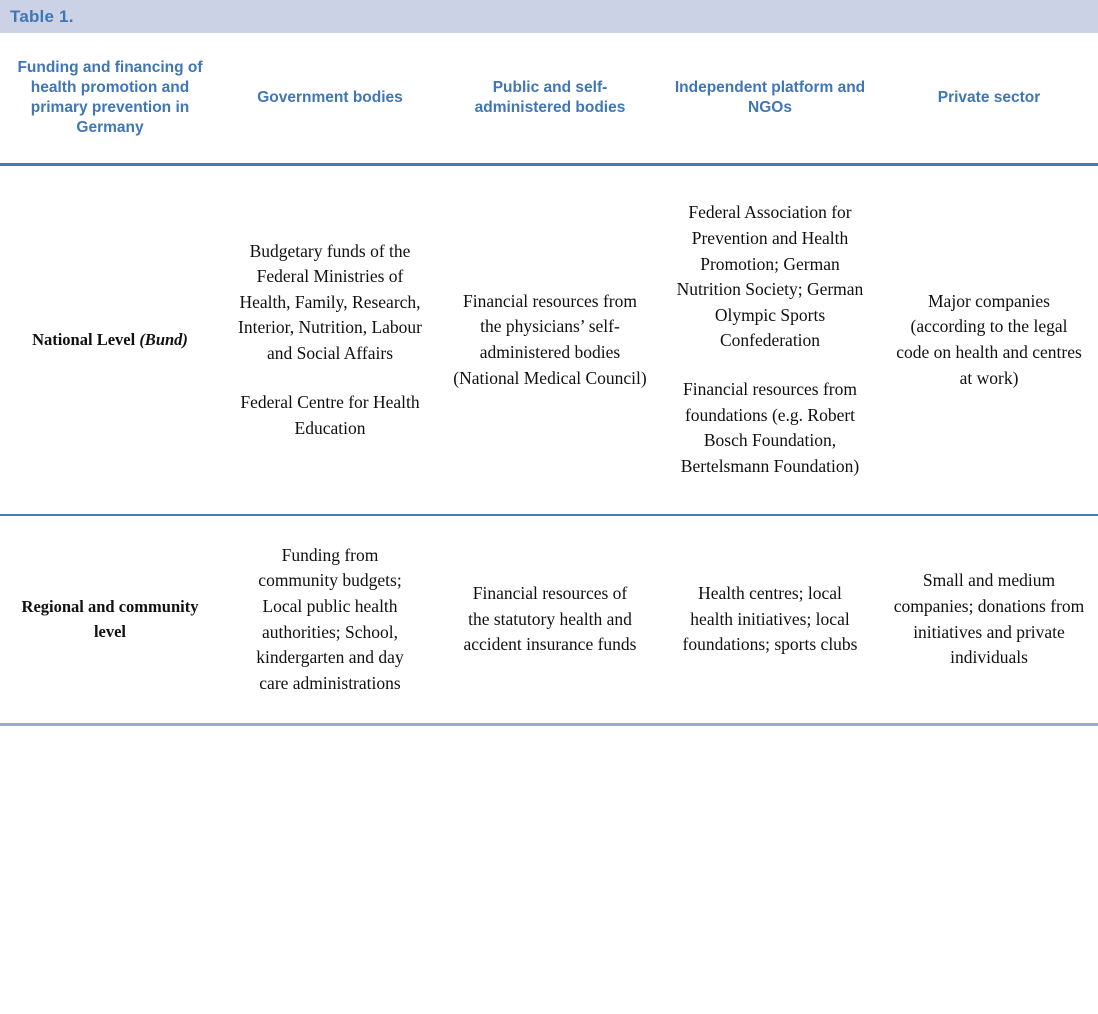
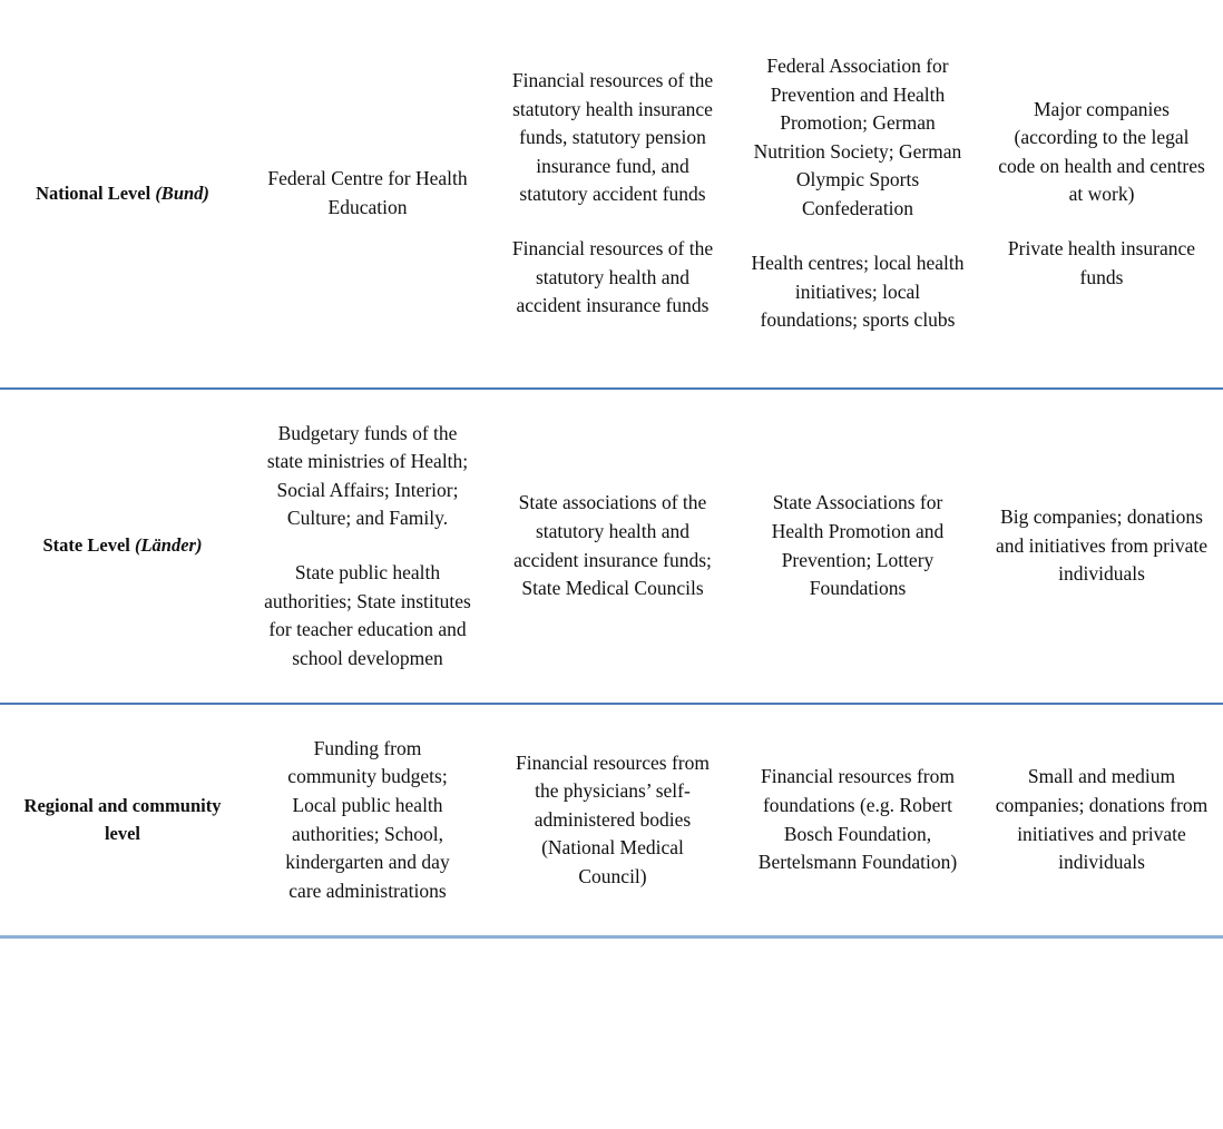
- Table 1.
- Funding and financing of health promotion and primary prevention in Germany
- Government bodies
- Public and self-administered bodies
- Independent platform and NGOs
- Private sector
  National Level (Bund)
- Budgetary funds of the Federal Ministries of Health, Family, Research, Interior, Nutrition, Labour and Social Affairs
  Federal Centre for Health Education
+ Financial resources of the statutory health insurance funds, statutory pension insurance fund, and statutory accident funds
- Financial resources from the physicians’ self-administered bodies (National Medical Council)
+ Financial resources of the statutory health and accident insurance funds
  Federal Association for Prevention and Health Promotion; German Nutrition Society; German Olympic Sports Confederation
- Financial resources from foundations (e.g. Robert Bosch Foundation, Bertelsmann Foundation)
+ Health centres; local health initiatives; local foundations; sports clubs
  Major companies (according to the legal code on health and centres at work)
+ Private health insurance funds
+ State Level (Länder)
+ Budgetary funds of the state ministries of Health; Social Affairs; Interior; Culture; and Family.
+ State public health authorities; State institutes for teacher education and school developmen
+ State associations of the statutory health and accident insurance funds; State Medical Councils
+ State Associations for Health Promotion and Prevention; Lottery Foundations
+ Big companies; donations and initiatives from private individuals
  Regional and community level
  Funding from community budgets; Local public health authorities; School, kindergarten and day care administrations
- Financial resources of the statutory health and accident insurance funds
+ Financial resources from the physicians’ self-administered bodies (National Medical Council)
- Health centres; local health initiatives; local foundations; sports clubs
+ Financial resources from foundations (e.g. Robert Bosch Foundation, Bertelsmann Foundation)
  Small and medium companies; donations from initiatives and private individuals
